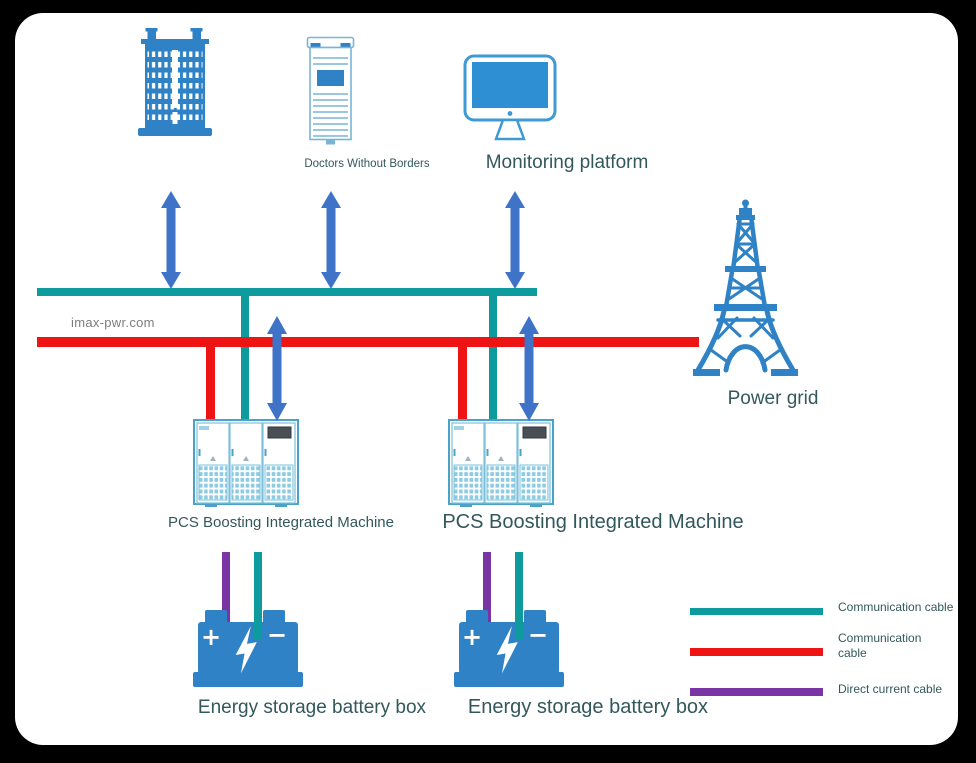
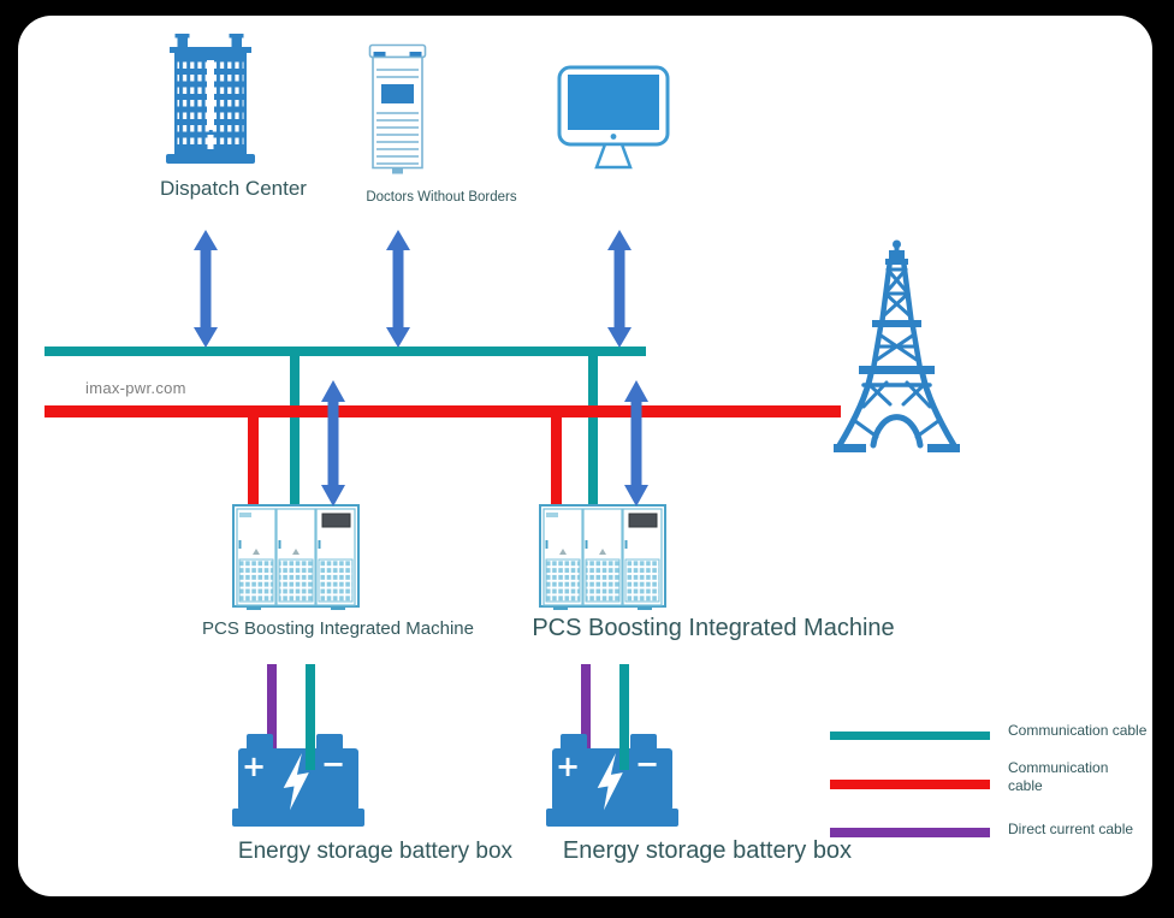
+ Dispatch Center
  Doctors Without Borders
- Monitoring platform
- Power grid
  imax-pwr.com
  PCS Boosting Integrated Machine
  PCS Boosting Integrated Machine
  +
  −
  Energy storage battery box
  +
  −
  Energy storage battery box
  Communication cable
  Communication cable
  Direct current cable
